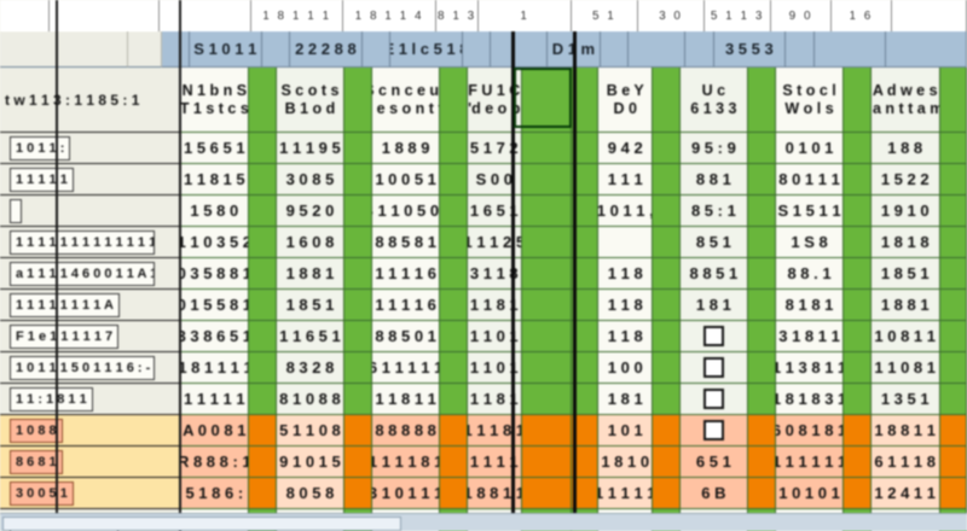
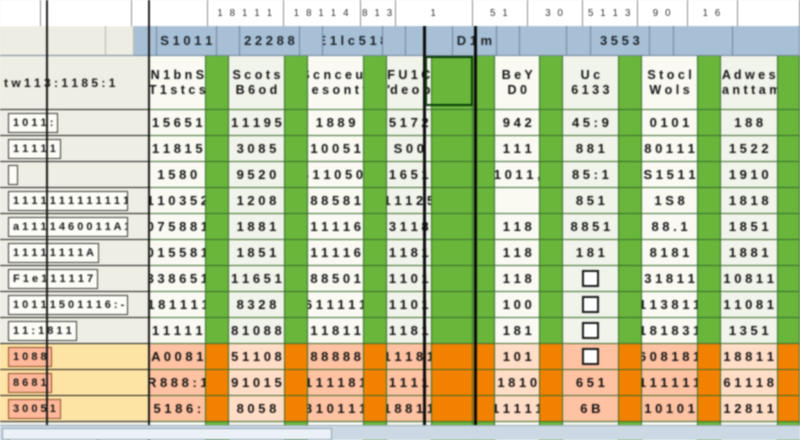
  1 8 1 1 1
  1 8 1 1 4
  1
  5 1
  3 0
  5 1 1 3
  9 0
  1 6
  S 1 0 1 1
  2 2 2 8 8
  1 l c 5 1
  D 1 m
  3 5 5 3
  N 1 b n S
  T 1 s t c s
  S c o t s
- B 1 o d
+ B 6 o d
  c n c e u
  e s o n t
  F U 1 C
  'd e o p
  B e Y
  D 0
  U c
  6 1 3 3
  S t o c l
  W o l s
  A d w e s
  1 5 6 5 1
  1 1 1 9 5
  1 8 8 9
  5 1 7 2
  9 4 2
- 9 5 : 9
+ 4 5 : 9
  0 1 0 1
  1 8 8
  1 1 8 1 5
  3 0 8 5
  1 0 0 5 1
  S 0 0
  1 1 1
  8 8 1
  8 0 1 1 1
  1 5 2 2
  1 5 8 0
  9 5 2 0
  1 1 0 5 0
  1 6 5 1
  1 0 1 1 ,
  8 5 : 1
  S 1 5 1 1
  1 9 1 0
  1 1 0 3 5 2
- 1 6 0 8
+ 1 2 0 8
  8 8 5 8 1
  1 1 1 2 5
  8 5 1
  1 S 8
  1 8 1 8
- 0 3 5 8 8 1
+ 0 7 5 8 8 1
  1 8 8 1
  1 1 1 1 6
  3 1 1 8
  1 1 8
  8 8 5 1
  8 8 . 1
  1 8 5 1
  0 1 5 5 8 1
  1 8 5 1
  1 1 1 1 6
  1 1 8
  1 8 1
  8 1 8 1
  1 8 8 1
  3 3 8 6 5 1
  1 1 6 5 1
  8 8 5 0 1
  1 1 8
  3 1 8 1 1
  1 0 8 1 1
  1 8 1 1 1 1
  8 3 2 8
  6 1 1 1 1 1
  1 0 0
  1 1 3 8 1 1
  1 1 0 8 1
  1 1 1 1 1
  8 1 0 8 8
  1 1 8 1 1
  1 8 1
  1 8 1 8 3 1
  1 3 5 1
  A 0 0 8 1
  5 1 1 0 8
  8 8 8 8 8
  1 1 1 8 1
  1 0 1
  6 0 8 1 8 1
  1 8 8 1 1
  R 8 8 8 : 1
  9 1 0 1 5
  1 1 1 1 8 1
  1 8 1 0
  6 5 1
  1 1 1 1 1 1
  6 1 1 1 8
  5 1 8 6 :
  8 0 5 8
  3 1 0 1 1 1
  1 8 8 1 1
  1 1 1 1 1
  6 B
  1 0 1 0 1
- 1 2 4 1 1
+ 1 2 8 1 1
  t w 1 1 : 1 1 8 5 : 1
  1 0 1 1 :
  1 1 1 1 1
  1 1 1 1 1 1 1 1 1 1 1 1 1
  a 1 1 1 1 4 6 0 0 1 1 A 1
  1 1 1 1 1 1 1 1 A
  F 1 e 1 1 1 1 1 7
  1 0 1 1 1 5 0 1 1 1 6 : -
  1 1 : 1 8 1 1
  1 0 8 8
  8 6 8 1
  3 0 0 5 1
